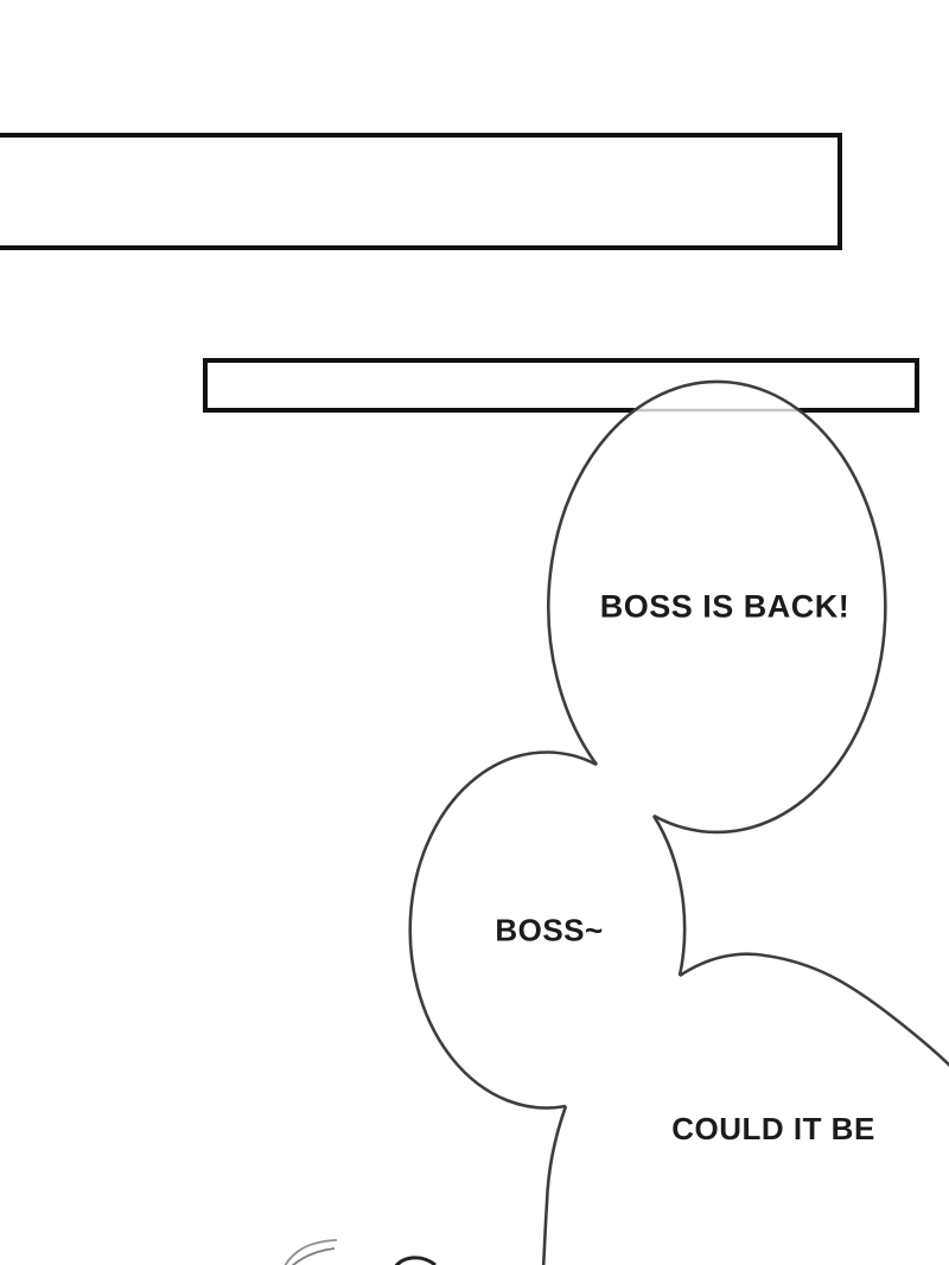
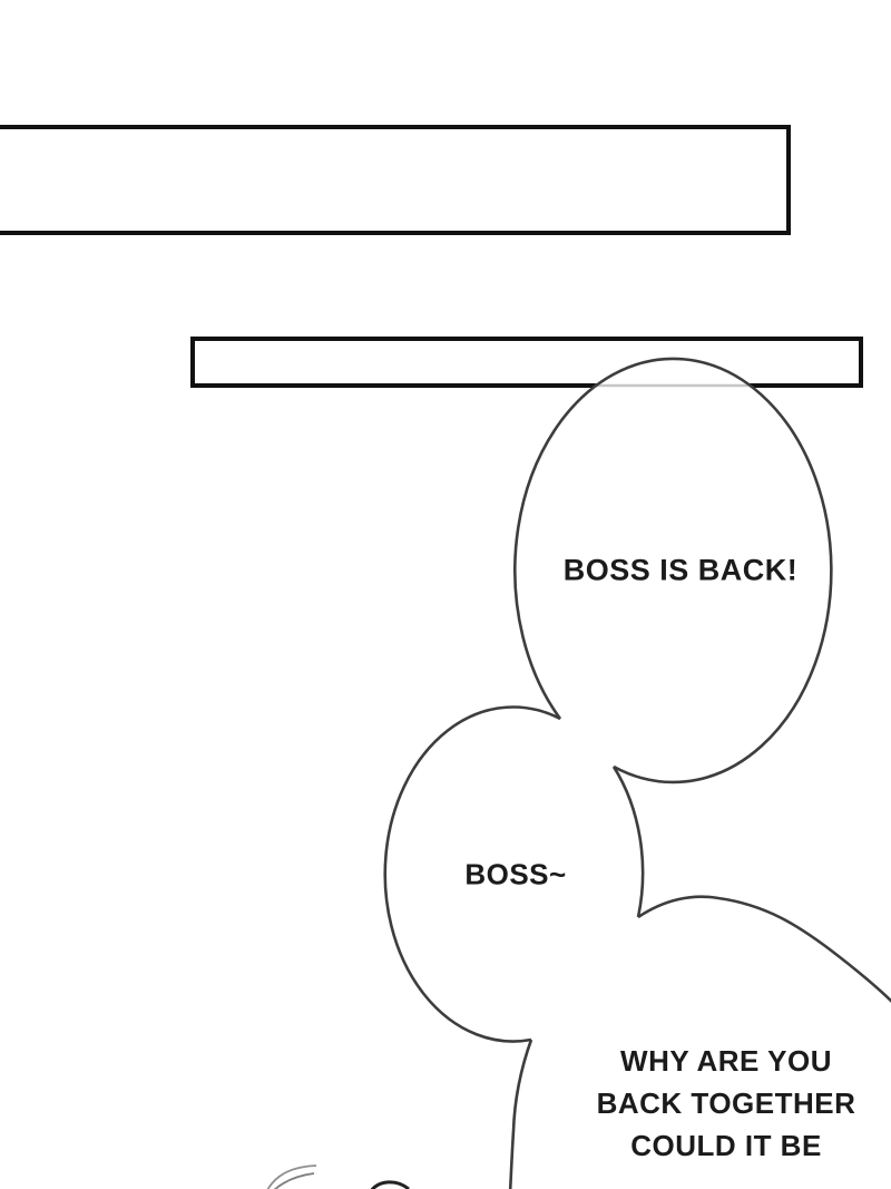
  BOSS IS BACK!
  BOSS~
+ WHY ARE YOU
+ BACK TOGETHER
  COULD IT BE
